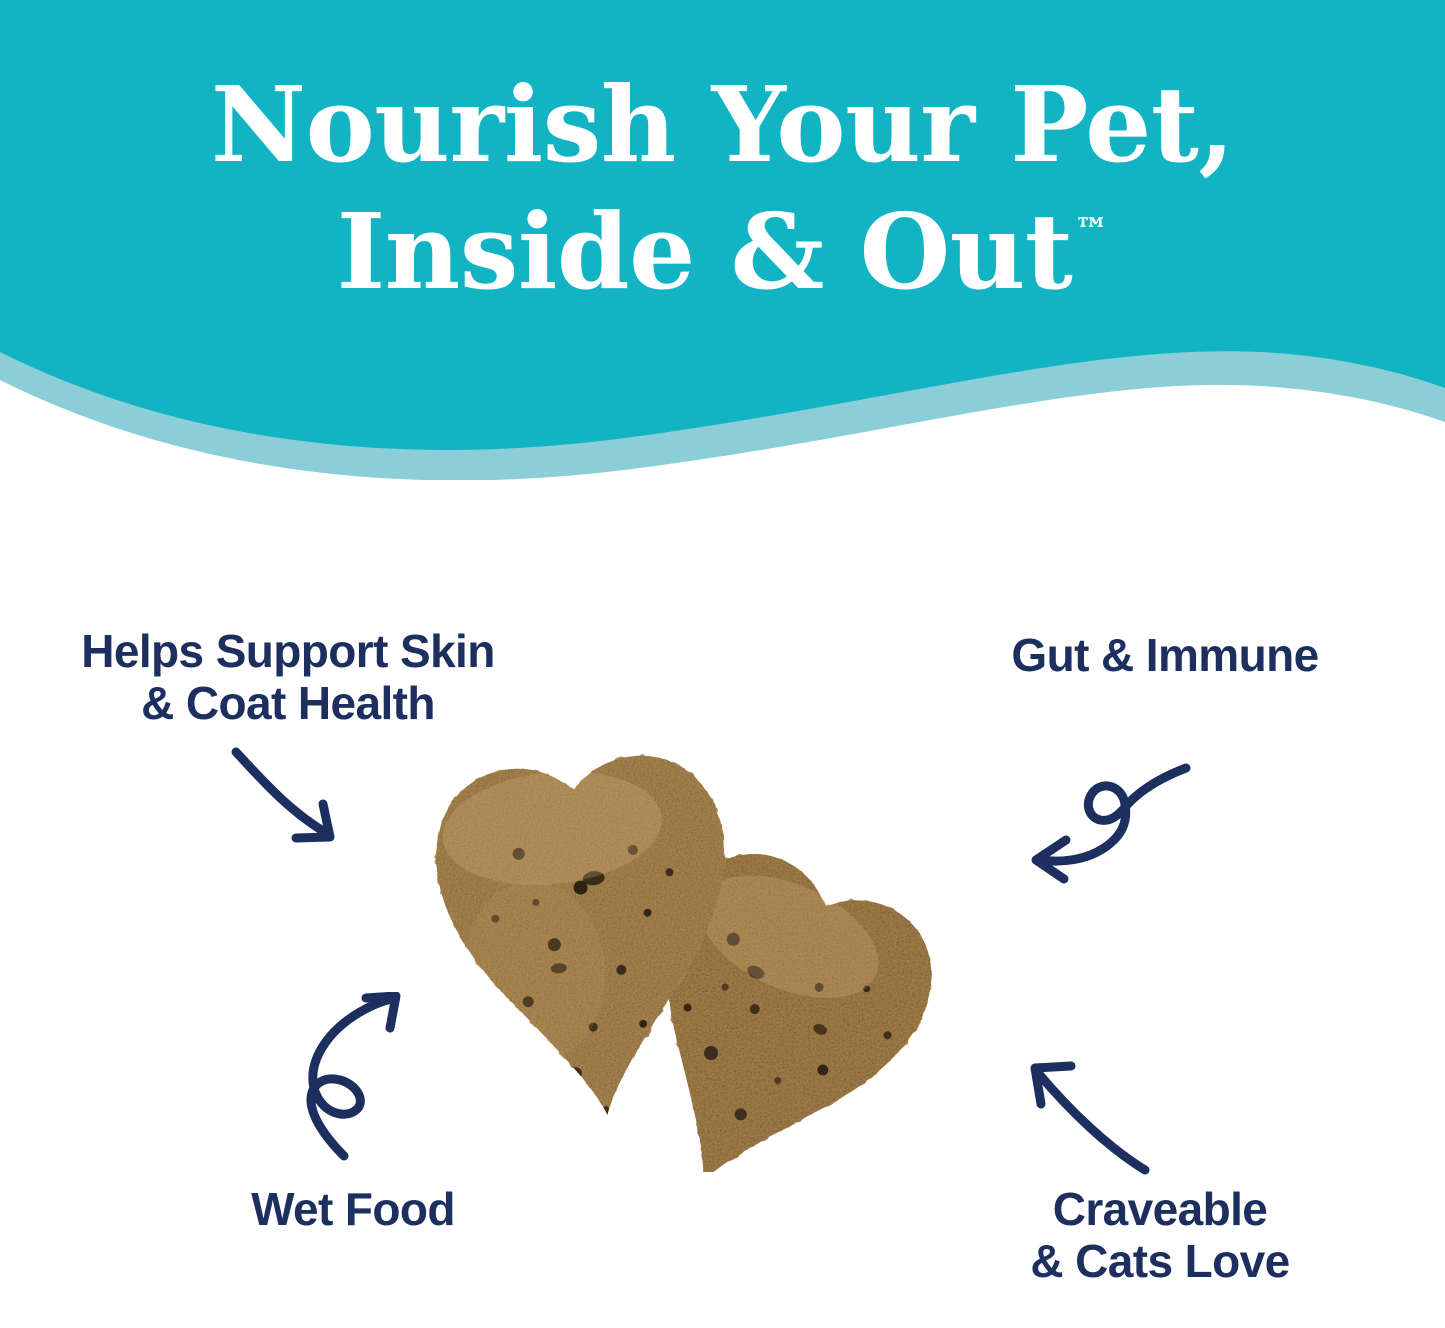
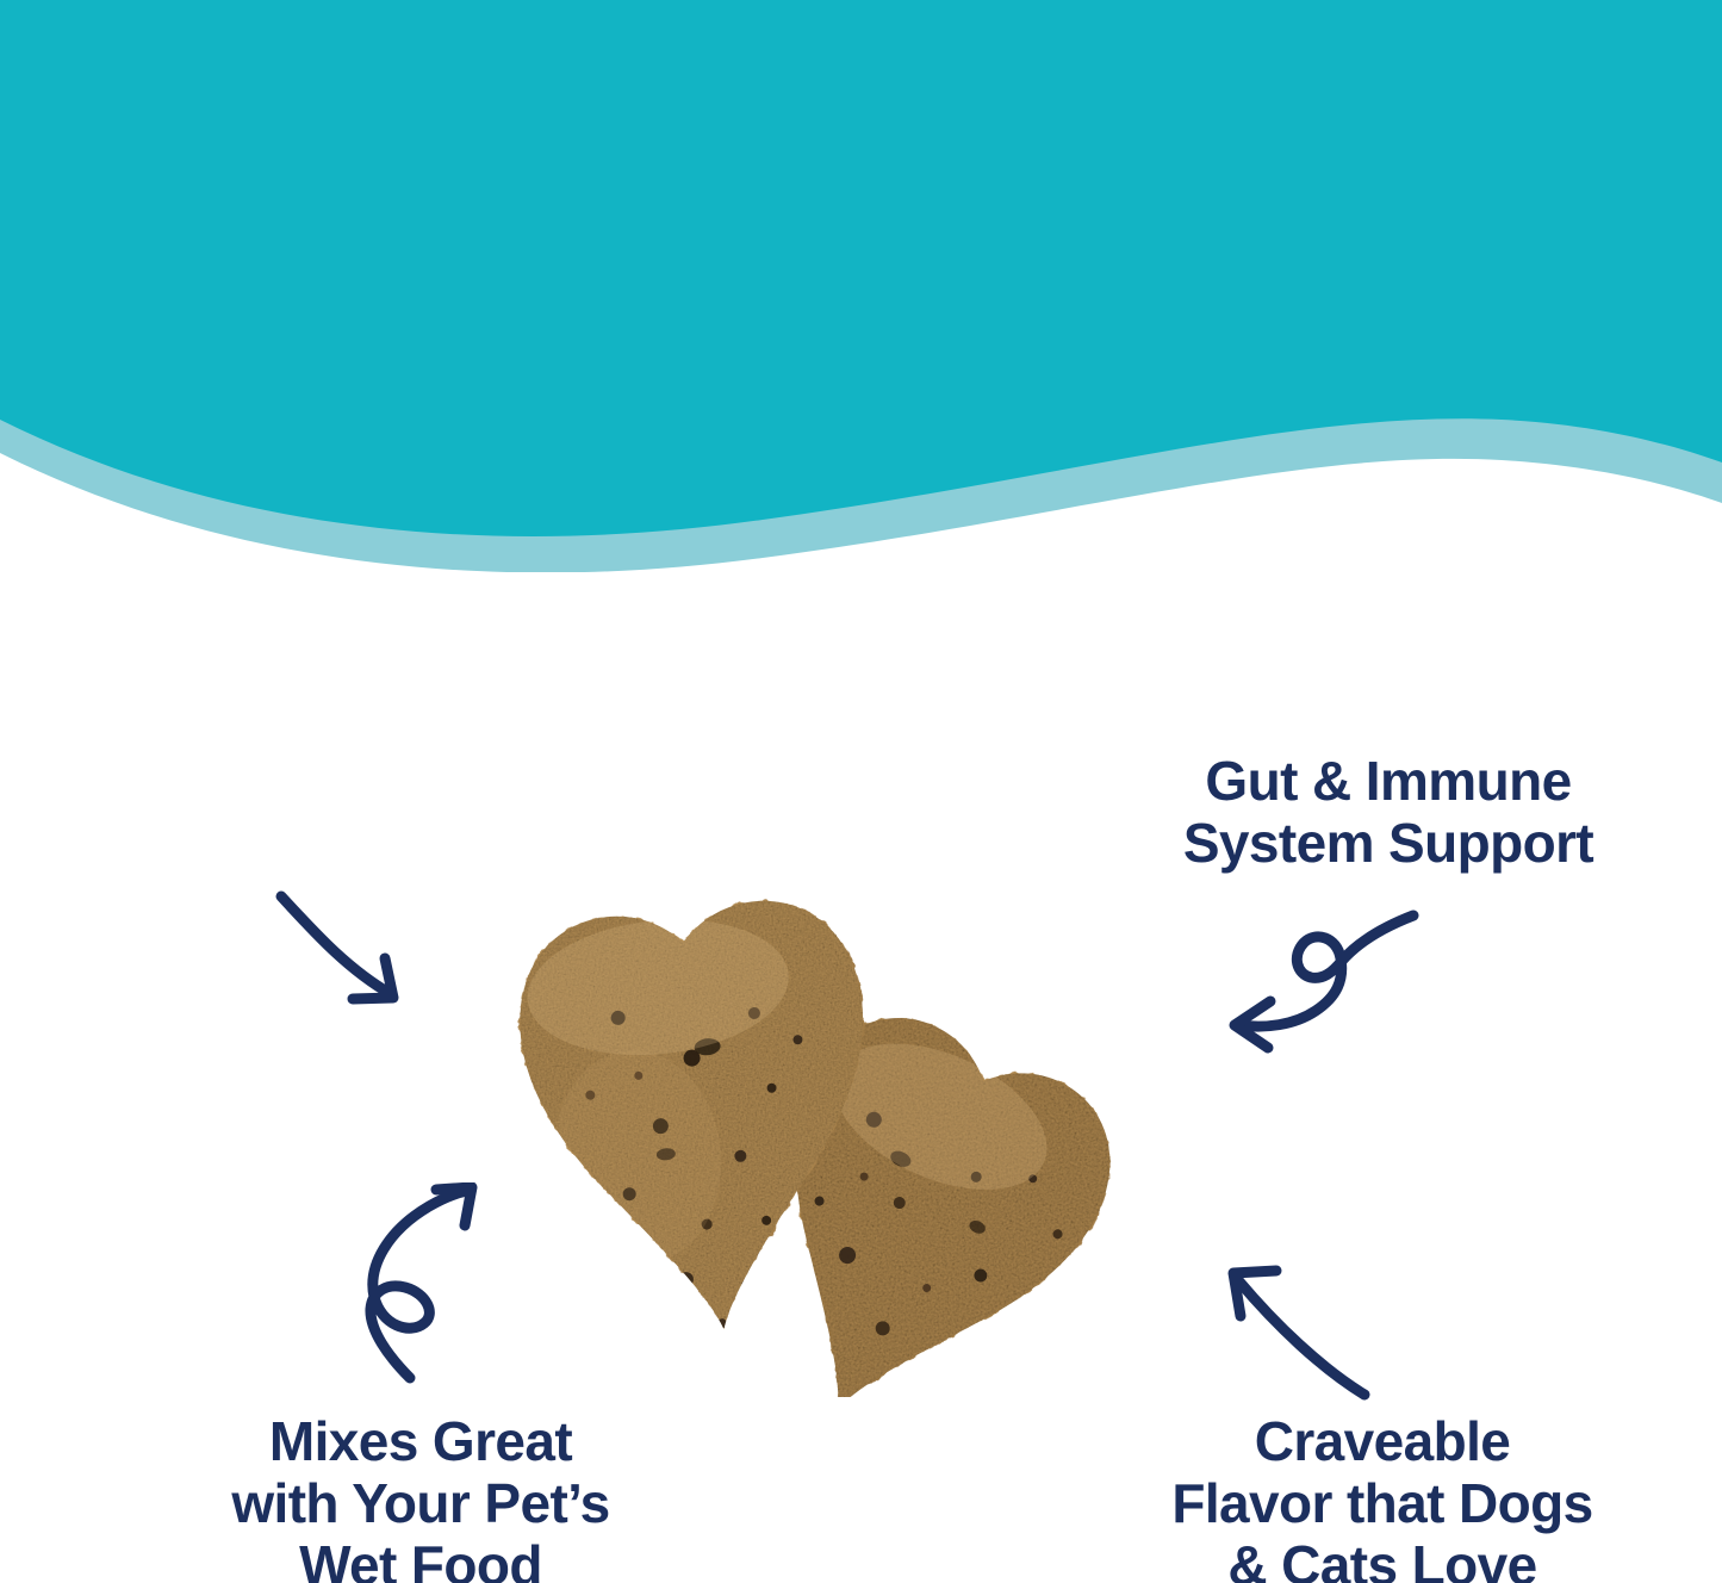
- Nourish Your Pet,
- Inside & Out™
- Helps Support Skin
- & Coat Health
  Gut & Immune
+ System Support
+ Mixes Great
+ with Your Pet’s
  Wet Food
  Craveable
+ Flavor that Dogs
  & Cats Love
